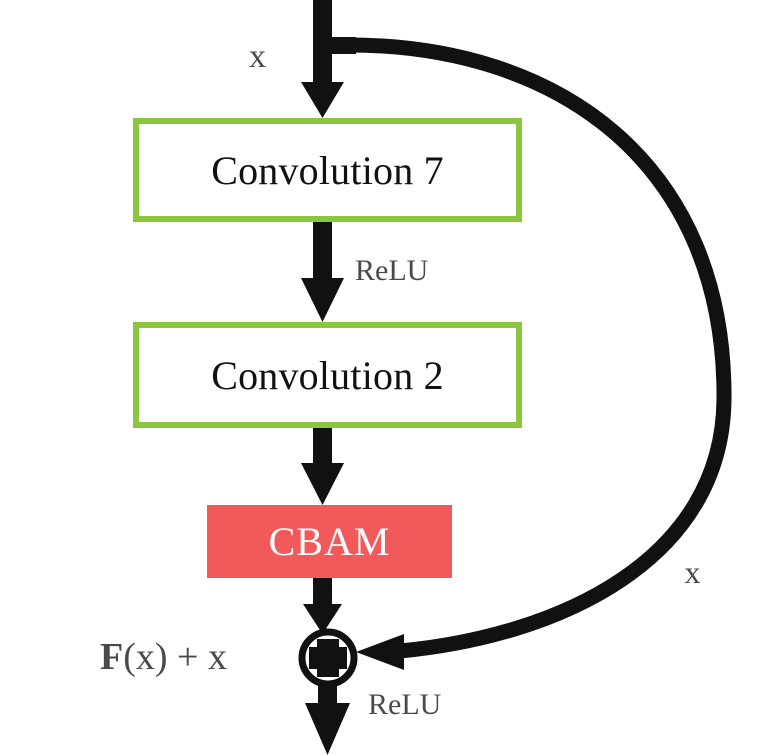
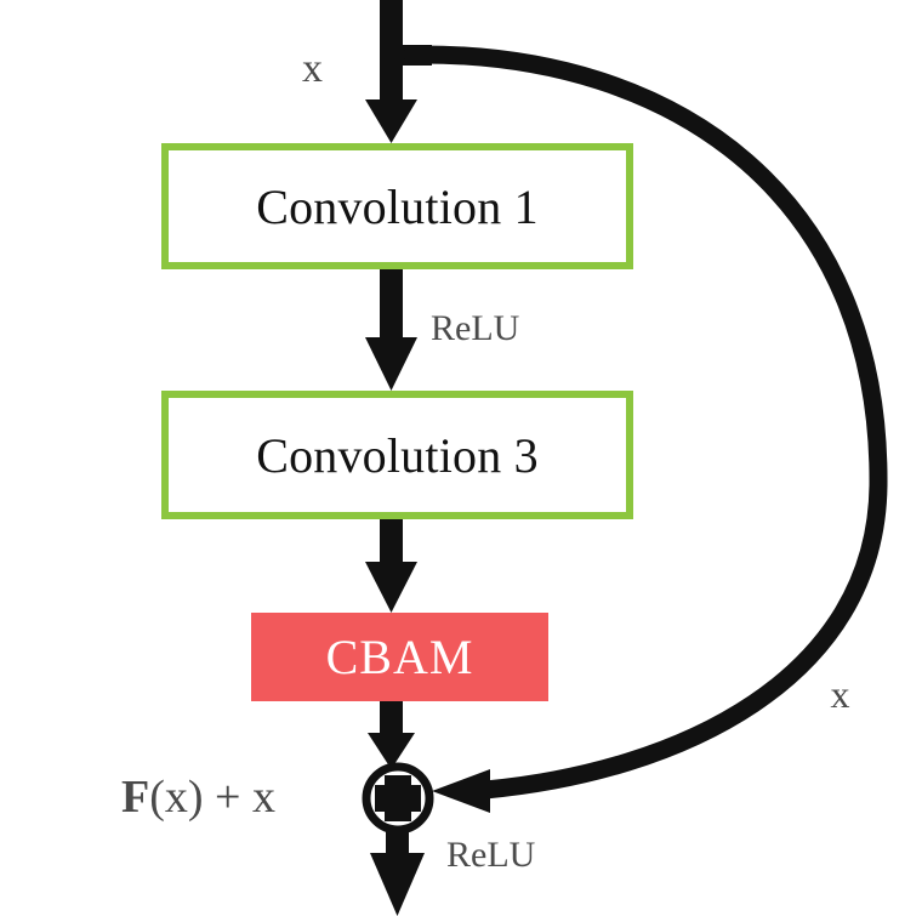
- Convolution 7
+ Convolution 1
- Convolution 2
+ Convolution 3
  CBAM
  x
  ReLU
  F(x) + x
  x
  ReLU
